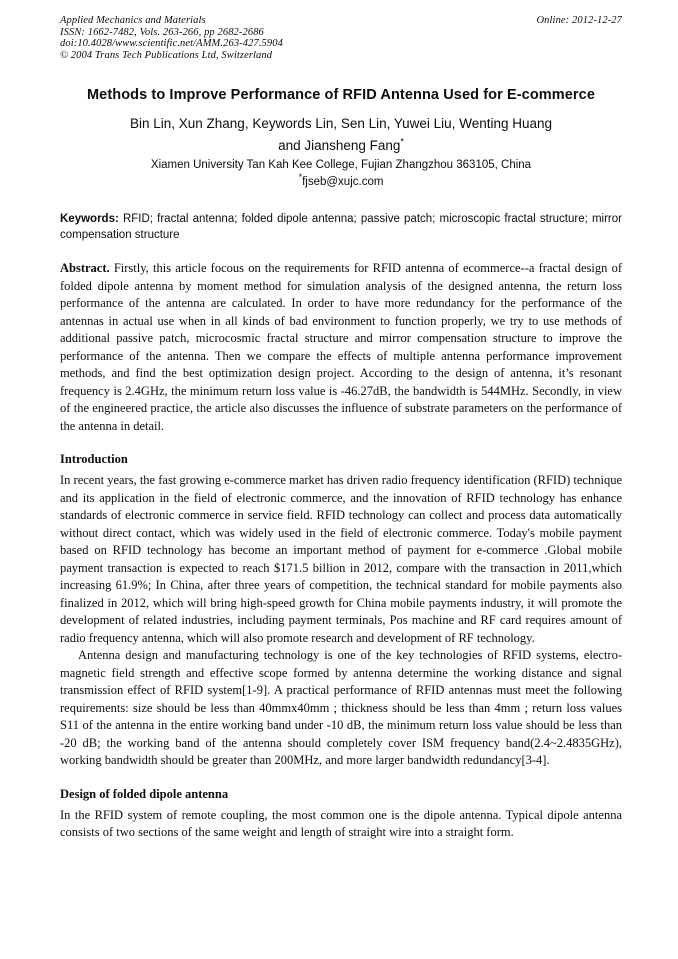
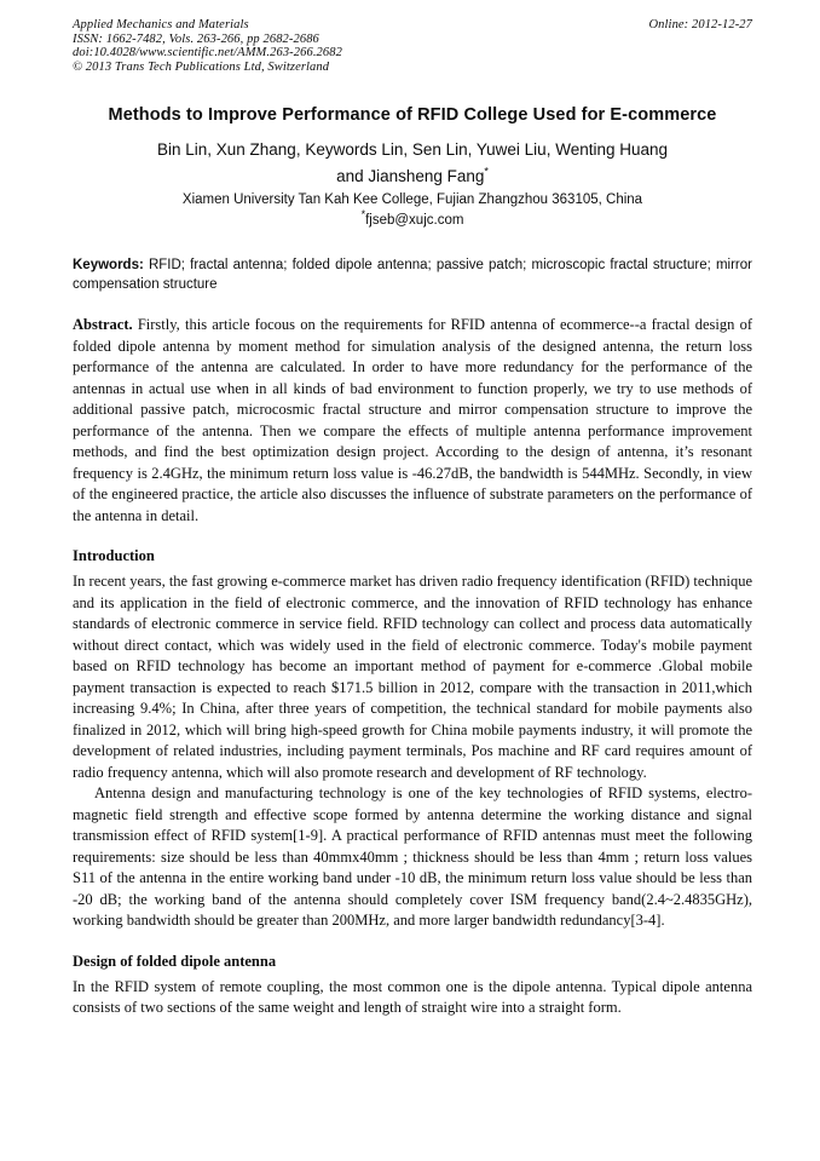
  Applied Mechanics and Materials
  ISSN: 1662-7482, Vols. 263-266, pp 2682-2686
- doi:10.4028/www.scientific.net/AMM.263-427.5904
+ doi:10.4028/www.scientific.net/AMM.263-266.2682
- © 2004 Trans Tech Publications Ltd, Switzerland
+ © 2013 Trans Tech Publications Ltd, Switzerland
  Online: 2012-12-27
- Methods to Improve Performance of RFID Antenna Used for E-commerce
+ Methods to Improve Performance of RFID College Used for E-commerce
  Bin Lin, Xun Zhang, Keywords Lin, Sen Lin, Yuwei Liu, Wenting Huang
  and Jiansheng Fang*
  Xiamen University Tan Kah Kee College, Fujian Zhangzhou 363105, China
  *fjseb@xujc.com
  Keywords: RFID; fractal antenna; folded dipole antenna; passive patch; microscopic fractal structure; mirror compensation structure
  Abstract. Firstly, this article focous on the requirements for RFID antenna of ecommerce--a fractal design of folded dipole antenna by moment method for simulation analysis of the designed antenna, the return loss performance of the antenna are calculated. In order to have more redundancy for the performance of the antennas in actual use when in all kinds of bad environment to function properly, we try to use methods of additional passive patch, microcosmic fractal structure and mirror compensation structure to improve the performance of the antenna. Then we compare the effects of multiple antenna performance improvement methods, and find the best optimization design project. According to the design of antenna, it’s resonant frequency is 2.4GHz, the minimum return loss value is -46.27dB, the bandwidth is 544MHz. Secondly, in view of the engineered practice, the article also discusses the influence of substrate parameters on the performance of the antenna in detail.
  Introduction
- In recent years, the fast growing e-commerce market has driven radio frequency identification (RFID) technique and its application in the field of electronic commerce, and the innovation of RFID technology has enhance standards of electronic commerce in service field. RFID technology can collect and process data automatically without direct contact, which was widely used in the field of electronic commerce. Today's mobile payment based on RFID technology has become an important method of payment for e-commerce .Global mobile payment transaction is expected to reach $171.5 billion in 2012, compare with the transaction in 2011,which increasing 61.9%; In China, after three years of competition, the technical standard for mobile payments also finalized in 2012, which will bring high-speed growth for China mobile payments industry, it will promote the development of related industries, including payment terminals, Pos machine and RF card requires amount of radio frequency antenna, which will also promote research and development of RF technology.
+ In recent years, the fast growing e-commerce market has driven radio frequency identification (RFID) technique and its application in the field of electronic commerce, and the innovation of RFID technology has enhance standards of electronic commerce in service field. RFID technology can collect and process data automatically without direct contact, which was widely used in the field of electronic commerce. Today's mobile payment based on RFID technology has become an important method of payment for e-commerce .Global mobile payment transaction is expected to reach $171.5 billion in 2012, compare with the transaction in 2011,which increasing 9.4%; In China, after three years of competition, the technical standard for mobile payments also finalized in 2012, which will bring high-speed growth for China mobile payments industry, it will promote the development of related industries, including payment terminals, Pos machine and RF card requires amount of radio frequency antenna, which will also promote research and development of RF technology.
  Antenna design and manufacturing technology is one of the key technologies of RFID systems, electro-magnetic field strength and effective scope formed by antenna determine the working distance and signal transmission effect of RFID system[1-9]. A practical performance of RFID antennas must meet the following requirements: size should be less than 40mmx40mm ; thickness should be less than 4mm ; return loss values S11 of the antenna in the entire working band under -10 dB, the minimum return loss value should be less than -20 dB; the working band of the antenna should completely cover ISM frequency band(2.4~2.4835GHz), working bandwidth should be greater than 200MHz, and more larger bandwidth redundancy[3-4].
  Design of folded dipole antenna
  In the RFID system of remote coupling, the most common one is the dipole antenna. Typical dipole antenna consists of two sections of the same weight and length of straight wire into a straight form.
